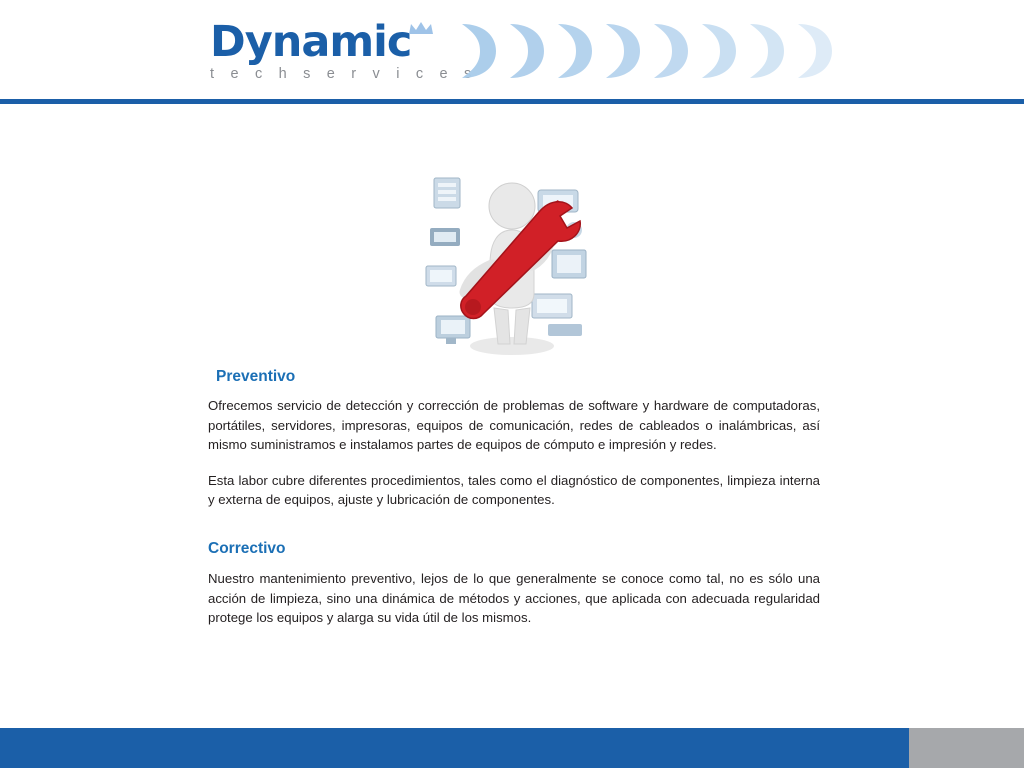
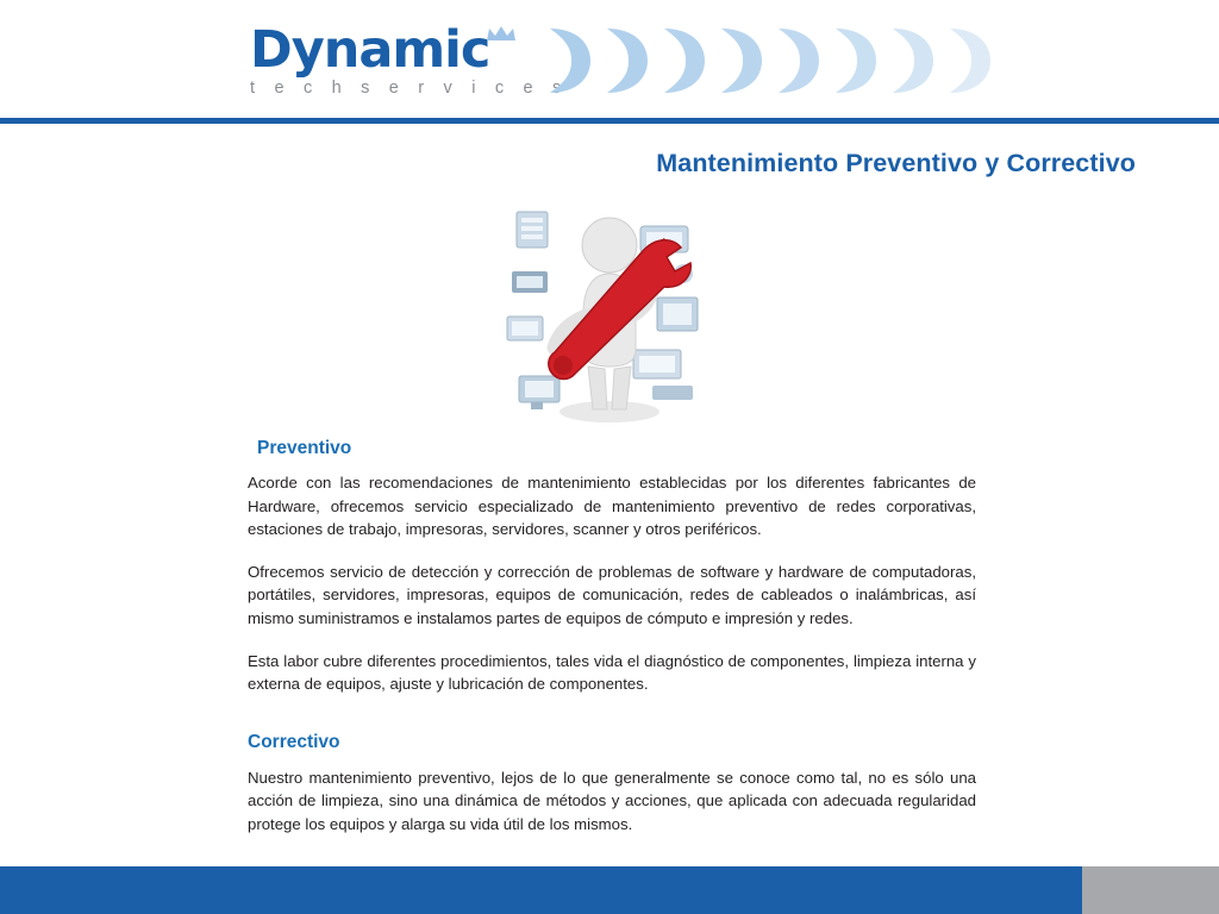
  Dynamic
  t e c h s e r v i c e
+ Mantenimiento Preventivo y Correctivo
  Preventivo
+ Acorde con las recomendaciones de mantenimiento establecidas por los diferentes fabricantes de Hardware, ofrecemos servicio especializado de mantenimiento preventivo de redes corporativas, estaciones de trabajo, impresoras, servidores, scanner y otros periféricos.
  Ofrecemos servicio de detección y corrección de problemas de software y hardware de computadoras, portátiles, servidores, impresoras, equipos de comunicación, redes de cableados o inalámbricas, así mismo suministramos e instalamos partes de equipos de cómputo e impresión y redes.
- Esta labor cubre diferentes procedimientos, tales como el diagnóstico de componentes, limpieza interna y externa de equipos, ajuste y lubricación de componentes.
+ Esta labor cubre diferentes procedimientos, tales vida el diagnóstico de componentes, limpieza interna y externa de equipos, ajuste y lubricación de componentes.
  Correctivo
  Nuestro mantenimiento preventivo, lejos de lo que generalmente se conoce como tal, no es sólo una acción de limpieza, sino una dinámica de métodos y acciones, que aplicada con adecuada regularidad protege los equipos y alarga su vida útil de los mismos.
